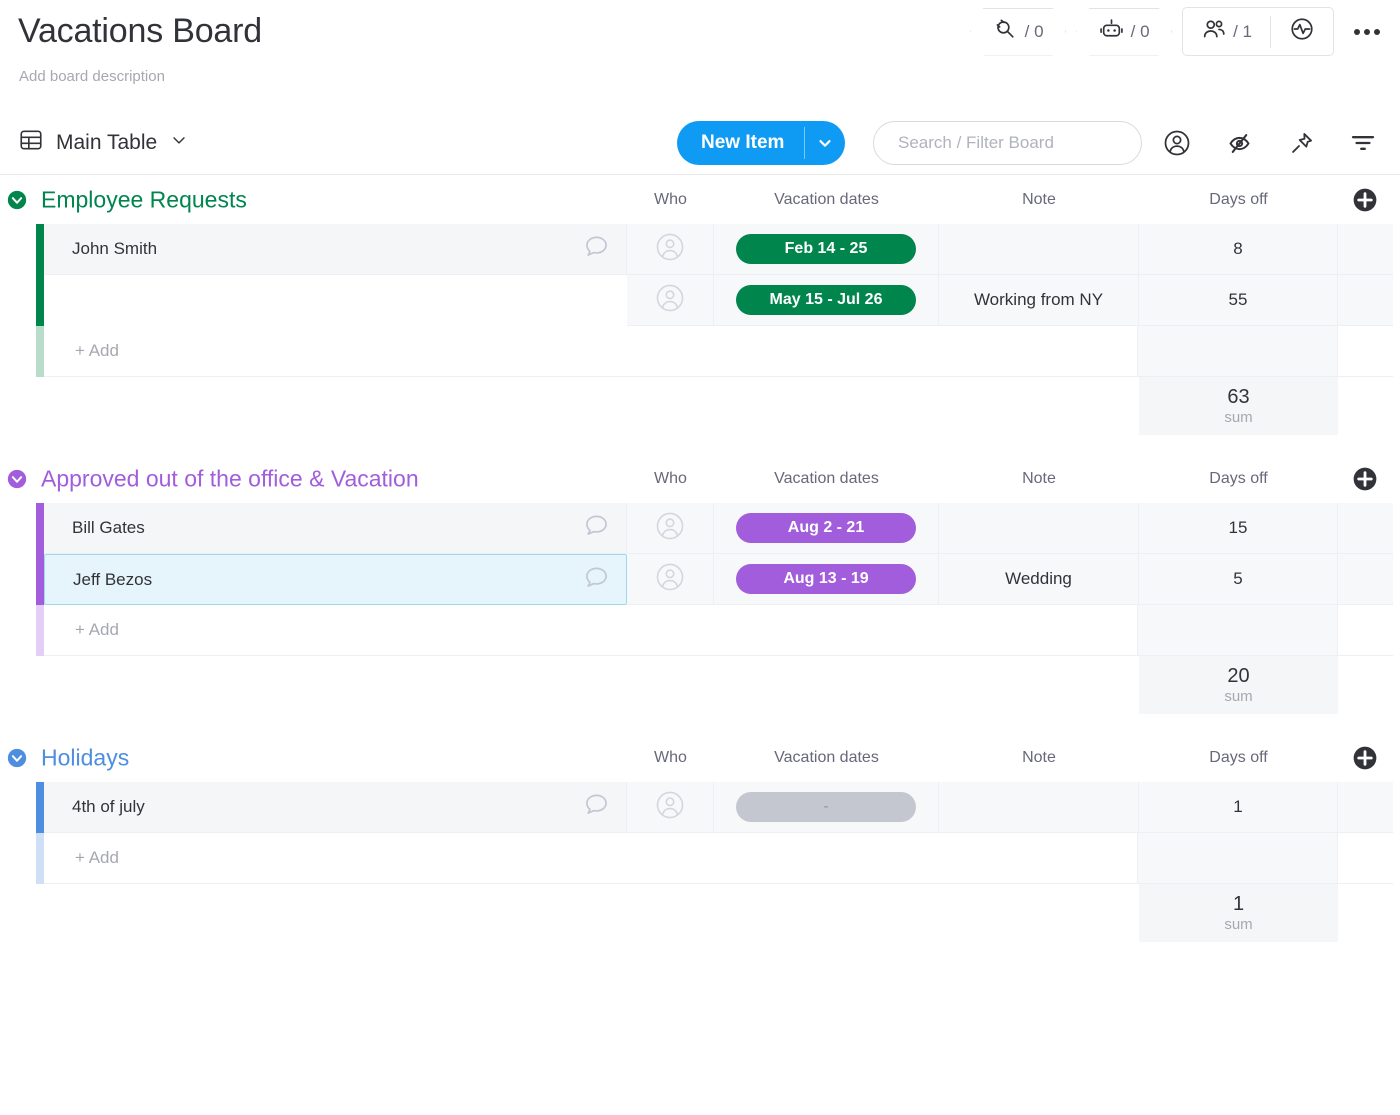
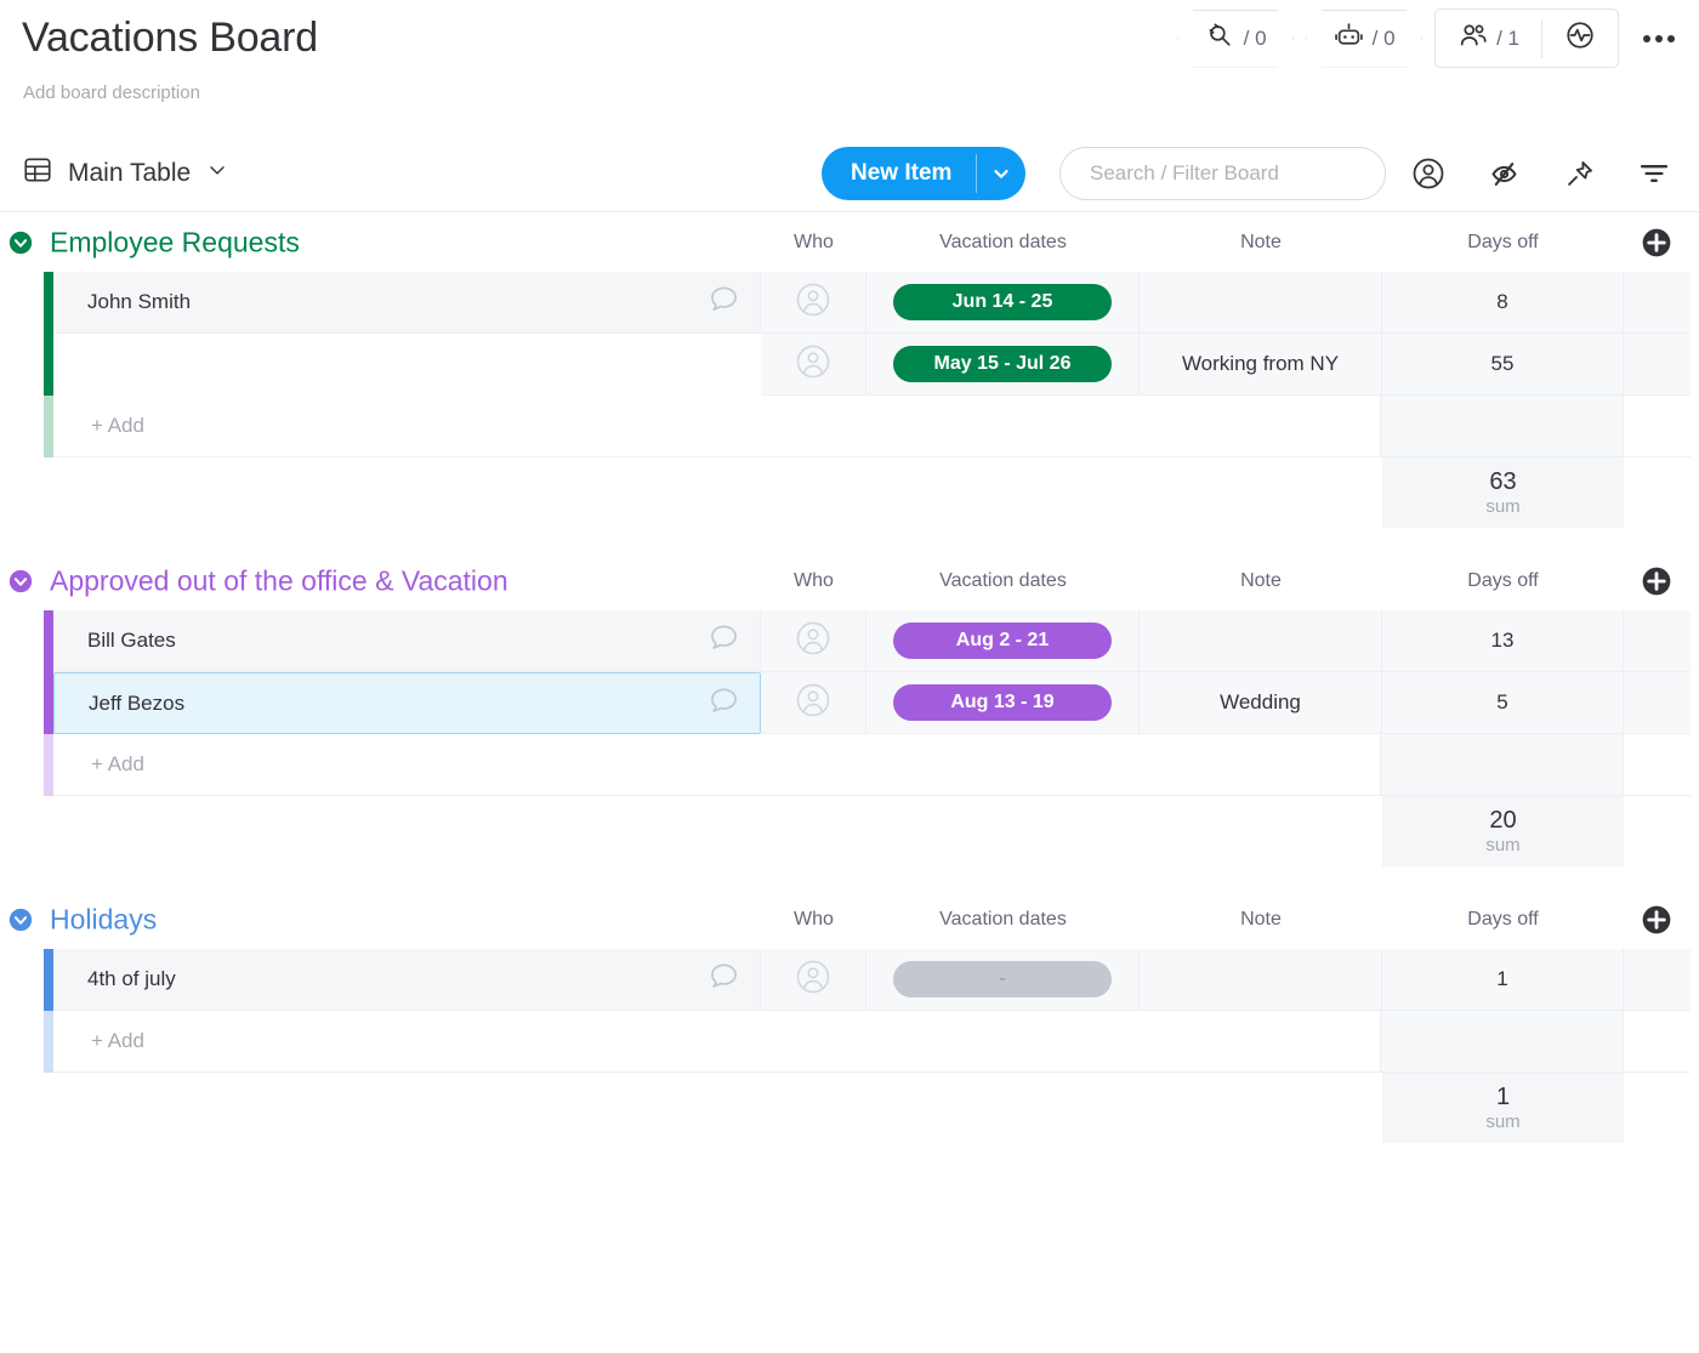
  Vacations Board
  Add board description
  / 0
  / 0
  / 1
  Main Table
  New Item
  Search / Filter Board
  Employee Requests
  Who
  Vacation dates
  Note
  Days off
  John Smith
- Feb 14 - 25
+ Jun 14 - 25
  8
  May 15 - Jul 26
  Working from NY
  55
  + Add
  63
  sum
  Approved out of the office & Vacation
  Who
  Vacation dates
  Note
  Days off
  Bill Gates
  Aug 2 - 21
- 15
+ 13
  Jeff Bezos
  Aug 13 - 19
  Wedding
  5
  + Add
  20
  sum
  Holidays
  Who
  Vacation dates
  Note
  Days off
  4th of july
  -
  1
  + Add
  1
  sum
